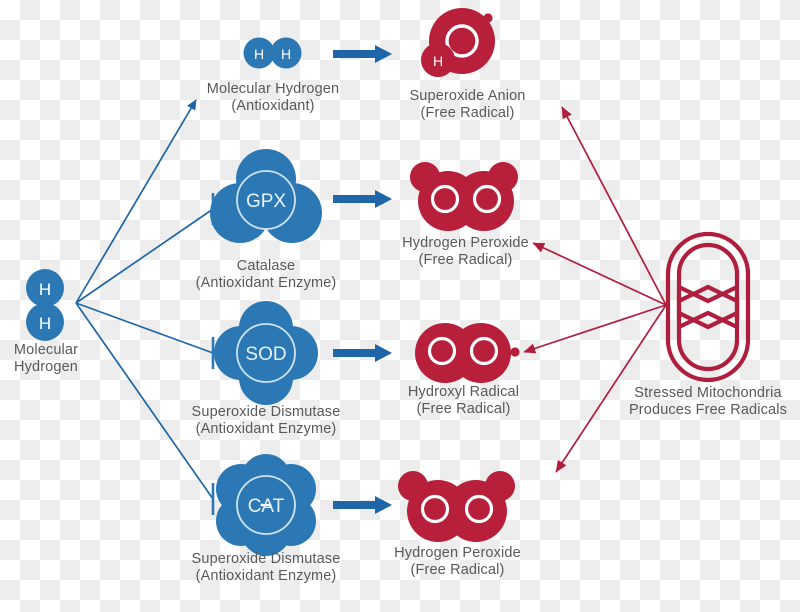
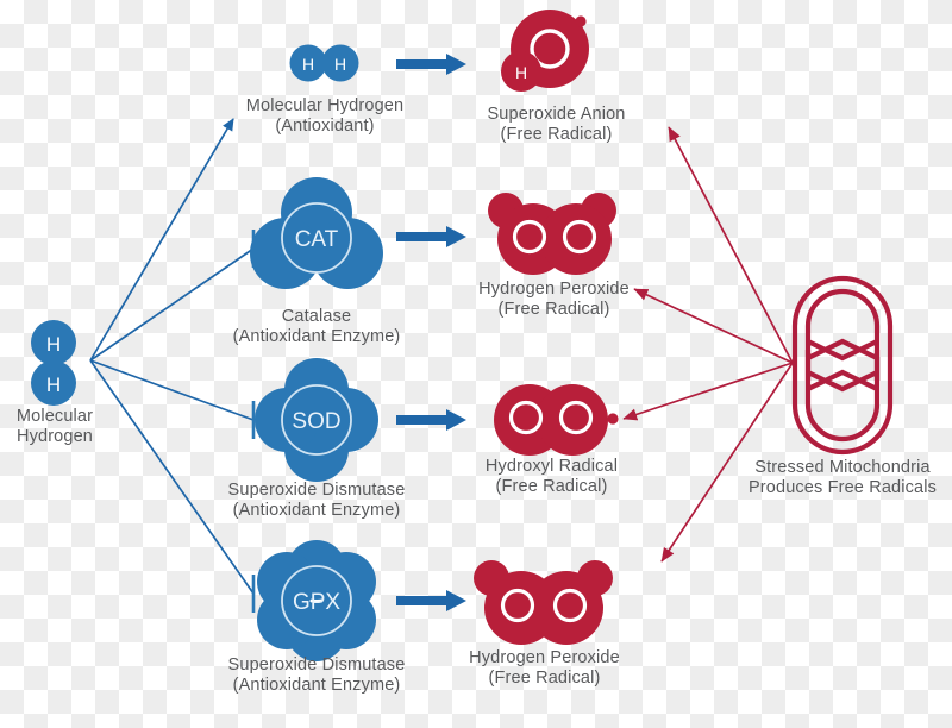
  H
  H
  H
  H
  H
- GPX
+ CAT
  SOD
- CAT
+ GPX
  Molecular
  Hydrogen
  Molecular Hydrogen
  (Antioxidant)
  Superoxide Anion
  (Free Radical)
  Catalase
  (Antioxidant Enzyme)
  Hydrogen Peroxide
  (Free Radical)
  Superoxide Dismutase
  (Antioxidant Enzyme)
  Hydroxyl Radical
  (Free Radical)
  Superoxide Dismutase
  (Antioxidant Enzyme)
  Hydrogen Peroxide
  (Free Radical)
  Stressed Mitochondria
  Produces Free Radicals
